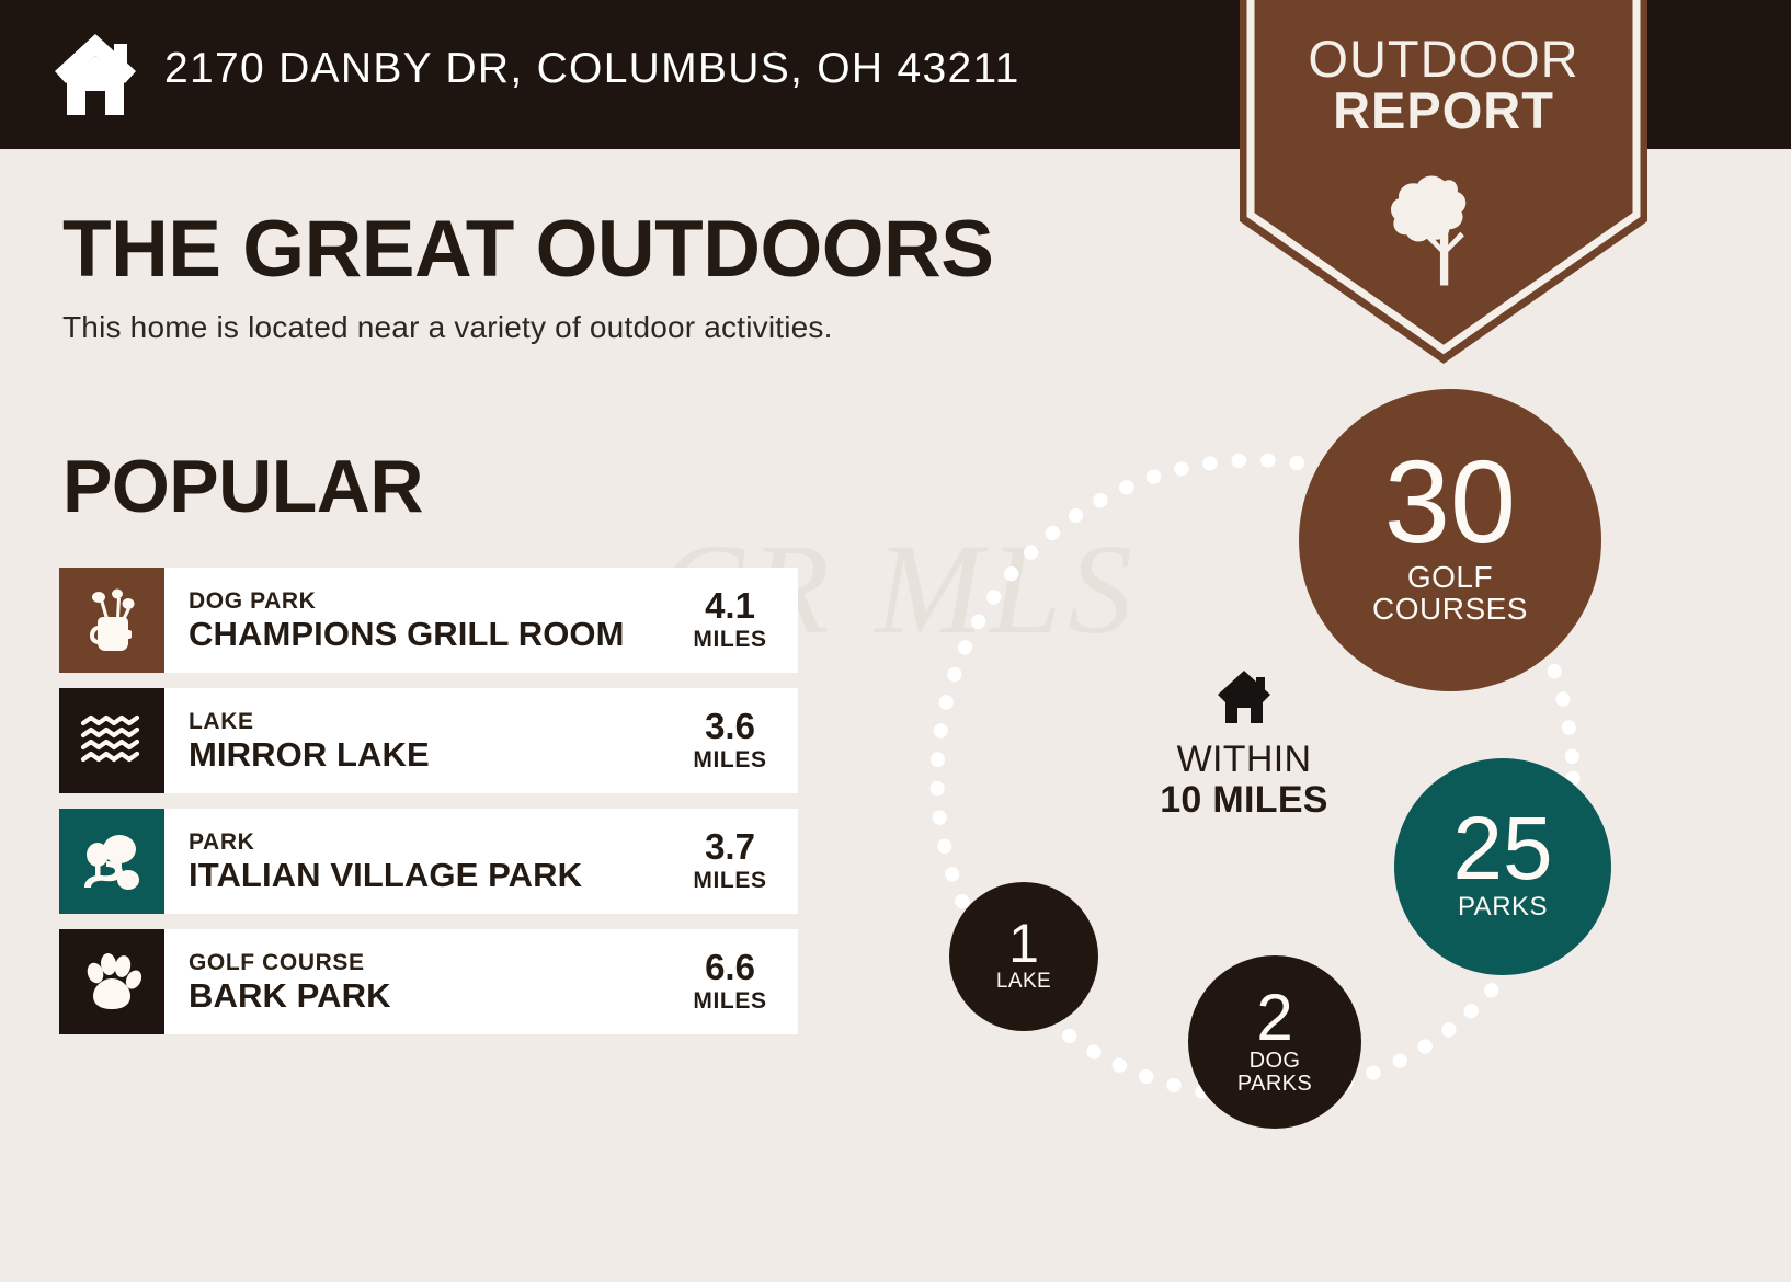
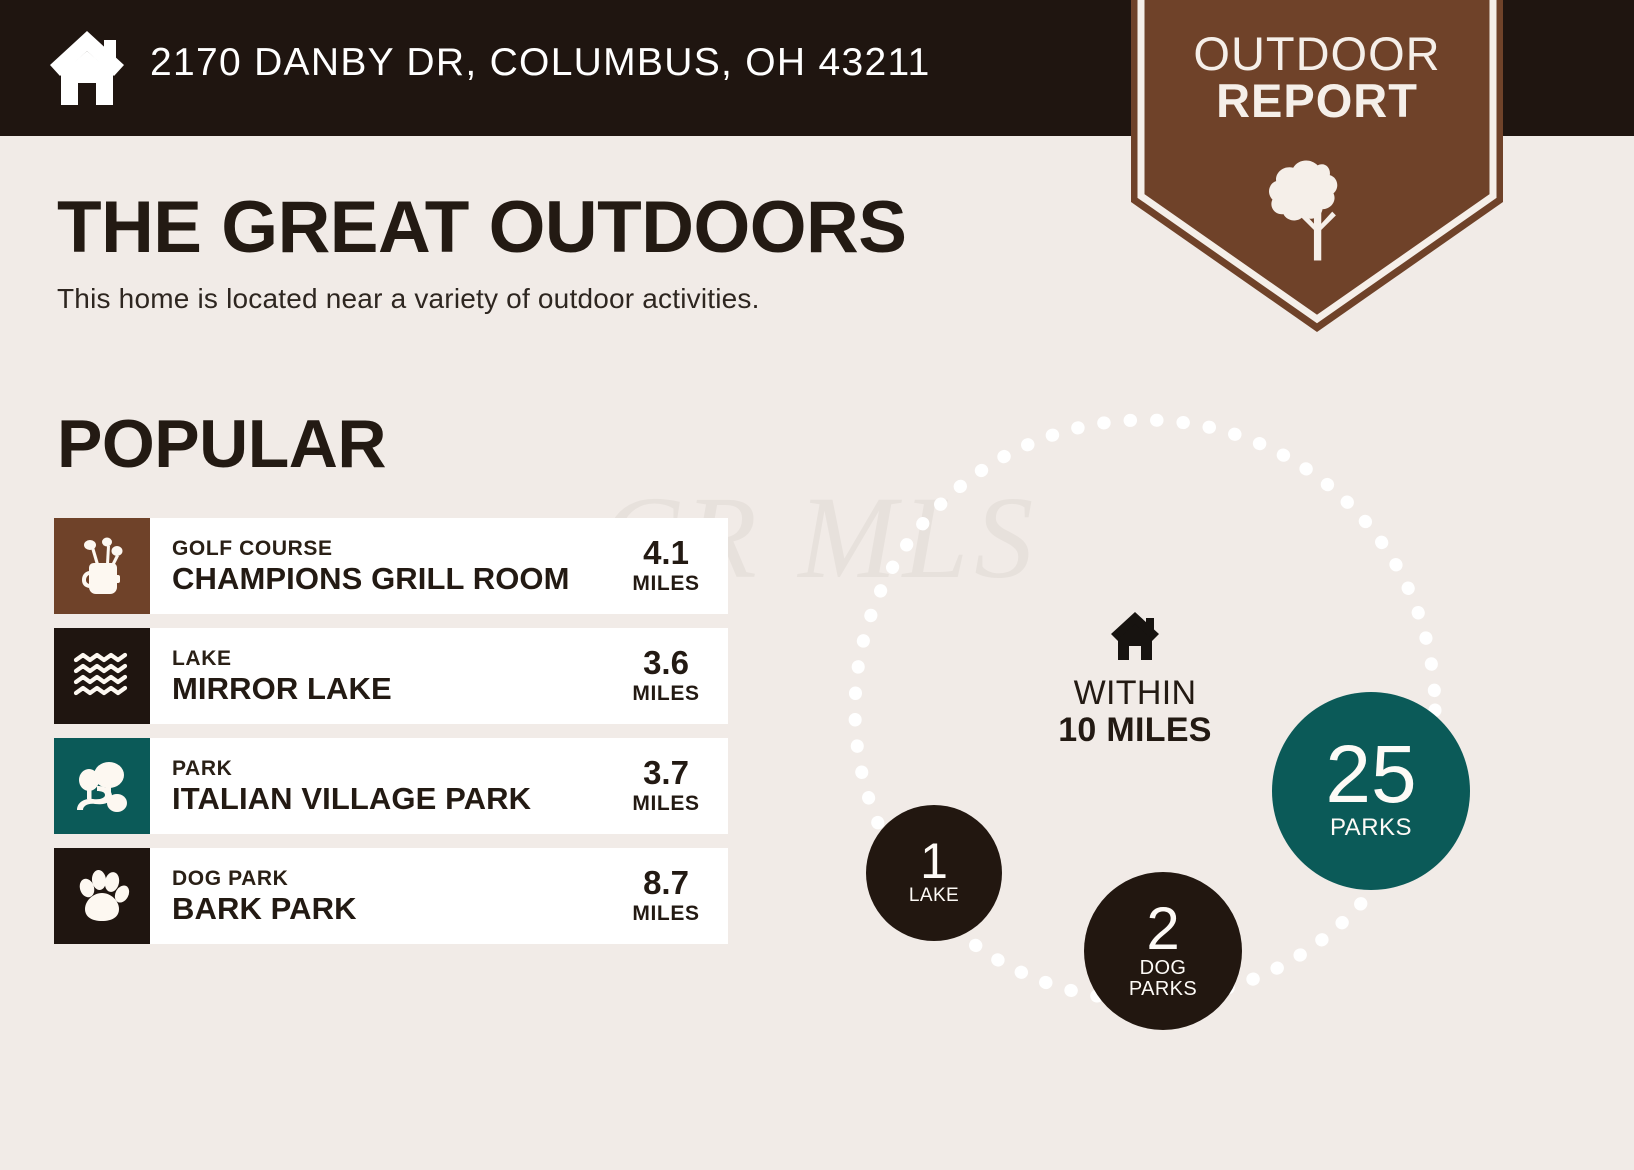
  2170 DANBY DR, COLUMBUS, OH 43211
  OUTDOOR
  REPORT
  THE GREAT OUTDOORS
  This home is located near a variety of outdoor activities.
  POPULAR
- DOG PARK
+ GOLF COURSE
  CHAMPIONS GRILL ROOM
  4.1
  MILES
  LAKE
  MIRROR LAKE
  3.6
  MILES
  PARK
  ITALIAN VILLAGE PARK
  3.7
  MILES
- GOLF COURSE
+ DOG PARK
  BARK PARK
- 6.6
+ 8.7
  MILES
  WITHIN
  10 MILES
- 30
- GOLF
- COURSES
  25
  PARKS
  2
  DOG
  PARKS
  1
  LAKE
